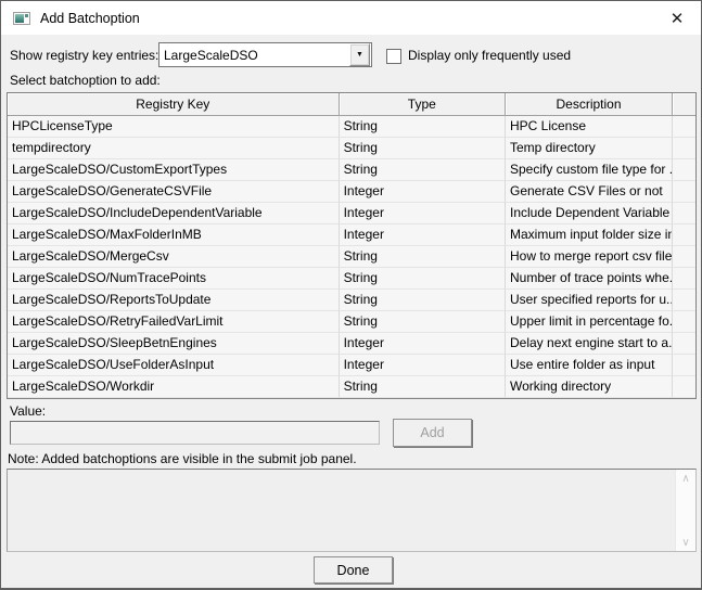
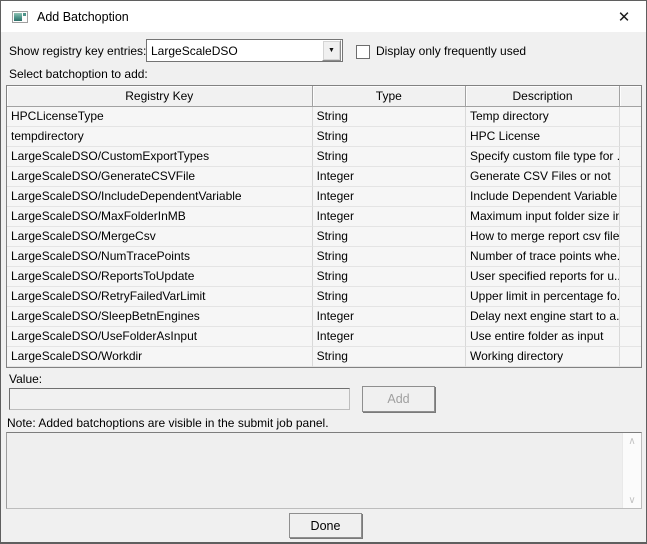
  Add Batchoption
  ✕
  Show registry key entries:
  LargeScaleDSO
  Display only frequently used
  Select batchoption to add:
  Registry Key
  Type
  Description
  HPCLicenseType
  String
- HPC License
+ Temp directory
  tempdirectory
  String
- Temp directory
+ HPC License
  LargeScaleDSO/CustomExportTypes
  String
  Specify custom file type for .
  LargeScaleDSO/GenerateCSVFile
  Integer
  Generate CSV Files or not
  LargeScaleDSO/IncludeDependentVariable
  Integer
  Include Dependent Variable
  LargeScaleDSO/MaxFolderInMB
  Integer
  Maximum input folder size in
  LargeScaleDSO/MergeCsv
  String
  How to merge report csv file
  LargeScaleDSO/NumTracePoints
  String
  Number of trace points whe.
  LargeScaleDSO/ReportsToUpdate
  String
  User specified reports for u..
  LargeScaleDSO/RetryFailedVarLimit
  String
  Upper limit in percentage fo.
  LargeScaleDSO/SleepBetnEngines
  Integer
  Delay next engine start to a.
  LargeScaleDSO/UseFolderAsInput
  Integer
  Use entire folder as input
  LargeScaleDSO/Workdir
  String
  Working directory
  Value:
  Add
  Note: Added batchoptions are visible in the submit job panel.
  ∧
  ∨
  Done
